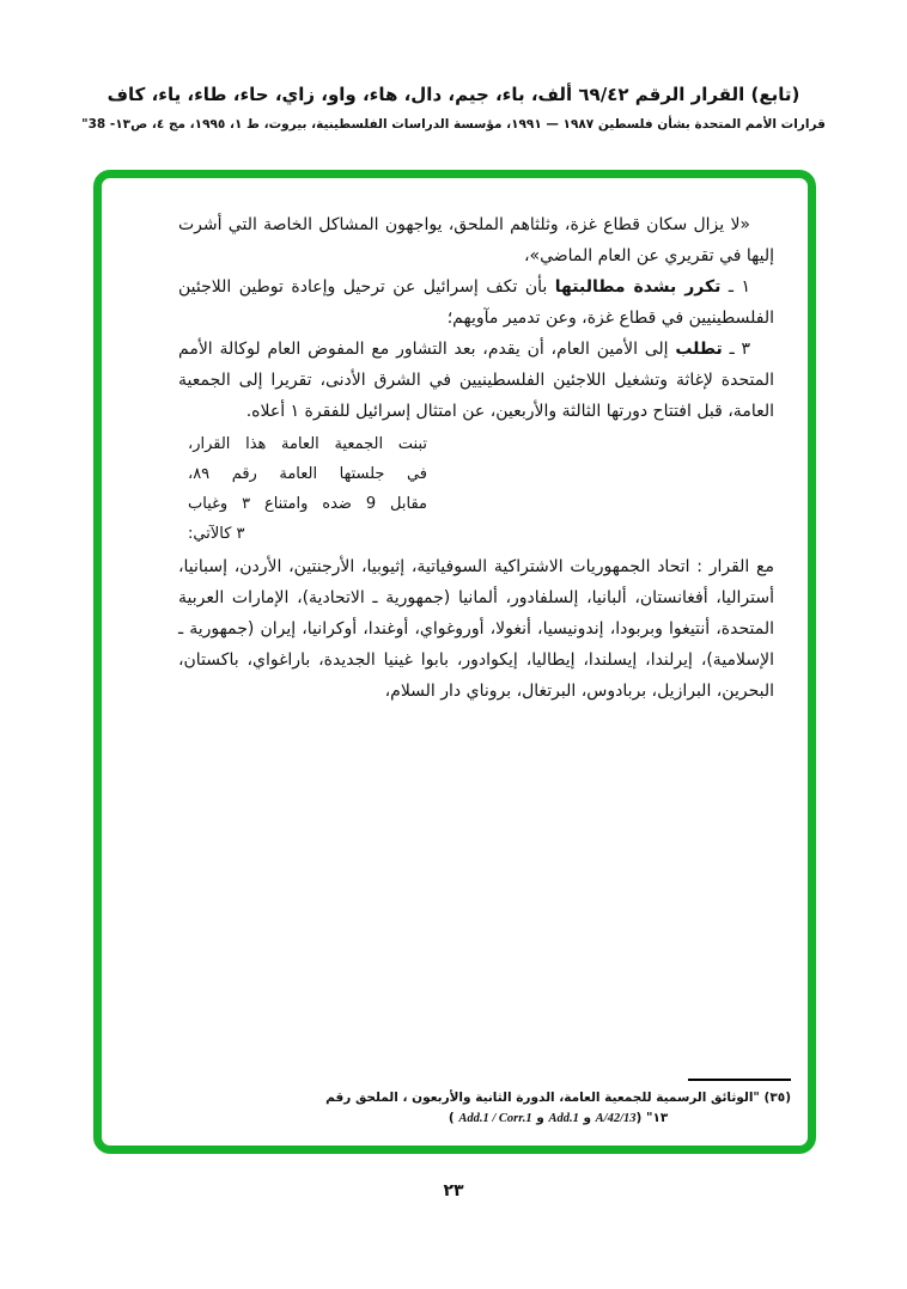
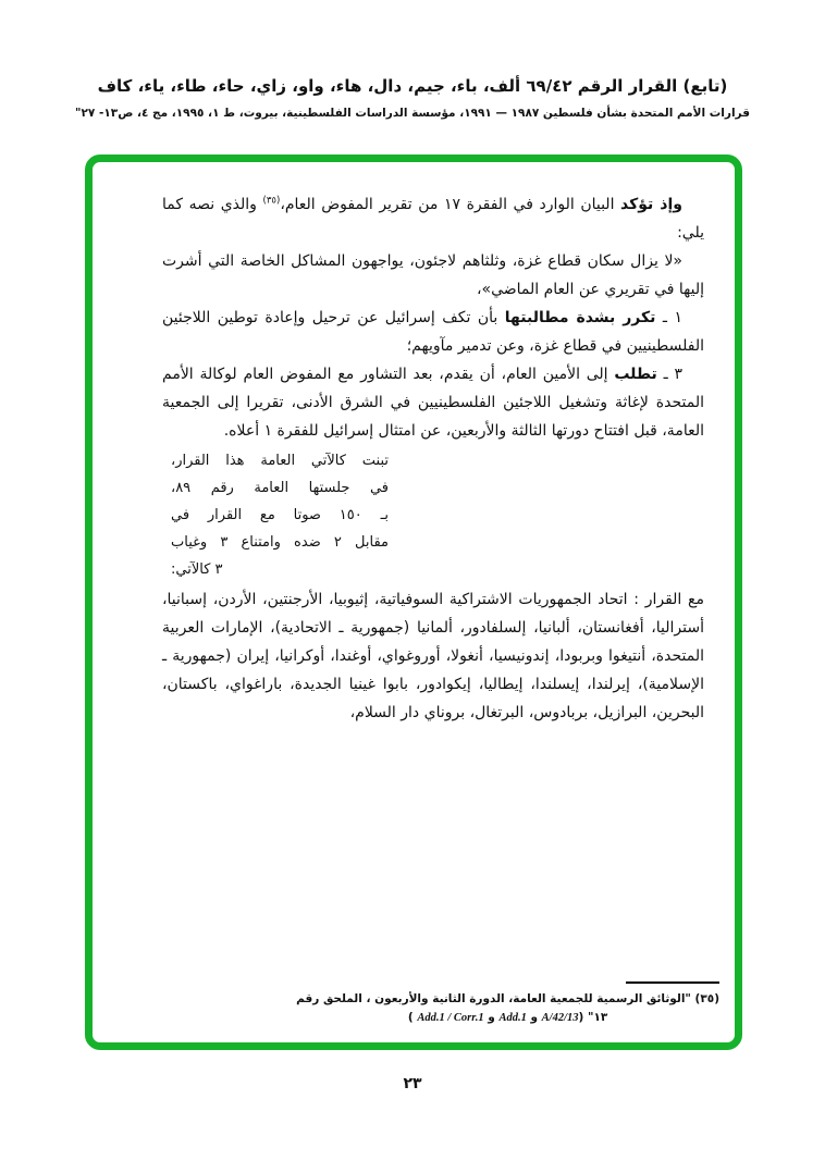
  (تابع) القرار الرقم ٦٩/٤٢ ألف، باء، جيم، دال، هاء، واو، زاي، حاء، طاء، ياء، كاف
- قرارات الأمم المتحدة بشأن فلسطين ١٩٨٧ — ١٩٩١، مؤسسة الدراسات الفلسطينية، بيروت، ط ١، ١٩٩٥، مج ٤، ص١٣- 38"
+ قرارات الأمم المتحدة بشأن فلسطين ١٩٨٧ — ١٩٩١، مؤسسة الدراسات الفلسطينية، بيروت، ط ١، ١٩٩٥، مج ٤، ص١٣- ٢٧"
+ وإذ تؤكد البيان الوارد في الفقرة ١٧ من تقرير المفوض العام،(٣٥) والذي نصه كما يلي:
- «لا يزال سكان قطاع غزة، وثلثاهم الملحق، يواجهون المشاكل الخاصة التي أشرت إليها في تقريري عن العام الماضي»،
+ «لا يزال سكان قطاع غزة، وثلثاهم لاجئون، يواجهون المشاكل الخاصة التي أشرت إليها في تقريري عن العام الماضي»،
  ١ ـ تكرر بشدة مطالبتها بأن تكف إسرائيل عن ترحيل وإعادة توطين اللاجئين الفلسطينيين في قطاع غزة، وعن تدمير مآويهم؛
  ٣ ـ تطلب إلى الأمين العام، أن يقدم، بعد التشاور مع المفوض العام لوكالة الأمم المتحدة لإغاثة وتشغيل اللاجئين الفلسطينيين في الشرق الأدنى، تقريرا إلى الجمعية العامة، قبل افتتاح دورتها الثالثة والأربعين، عن امتثال إسرائيل للفقرة ١ أعلاه.
- تبنت الجمعية العامة هذا القرار،
+ تبنت كالآتي العامة هذا القرار،
  في جلستها العامة رقم ٨٩،
+ بـ ١٥٠ صوتا مع القرار في
- مقابل 9 ضده وامتناع ٣ وغياب
+ مقابل ٢ ضده وامتناع ٣ وغياب
  ٣ كالآتي:
  مع القرار : اتحاد الجمهوريات الاشتراكية السوفياتية، إثيوبيا، الأرجنتين، الأردن، إسبانيا، أستراليا، أفغانستان، ألبانيا، إلسلفادور، ألمانيا (جمهورية ـ الاتحادية)، الإمارات العربية المتحدة، أنتيغوا وبربودا، إندونيسيا، أنغولا، أوروغواي، أوغندا، أوكرانيا، إيران (جمهورية ـ الإسلامية)، إيرلندا، إيسلندا، إيطاليا، إيكوادور، بابوا غينيا الجديدة، باراغواي، باكستان، البحرين، البرازيل، بربادوس، البرتغال، بروناي دار السلام،
  (٣٥) "الوثائق الرسمية للجمعية العامة، الدورة الثانية والأربعون ، الملحق رقم
  ١٣" (A/42/13 و Add.1 و Add.1 / Corr.1 )
  ٢٣
